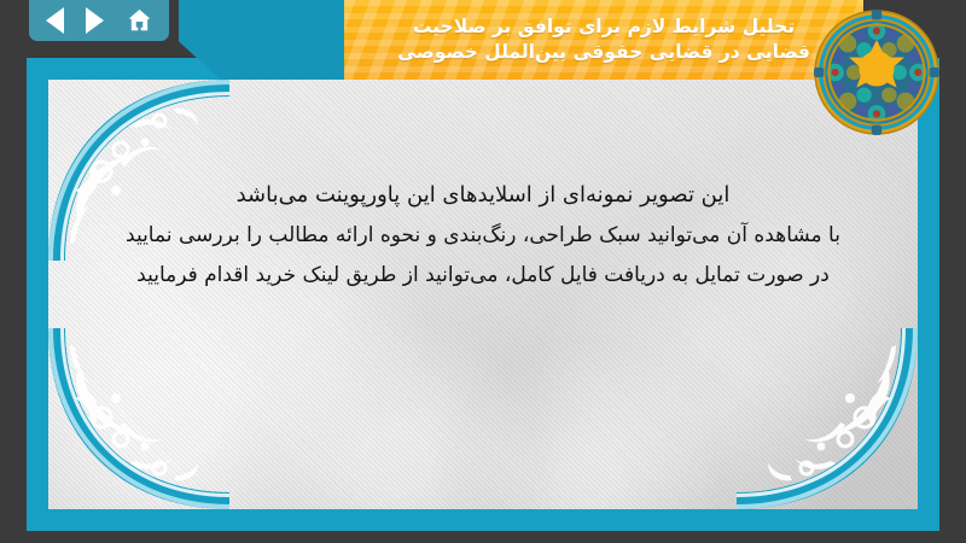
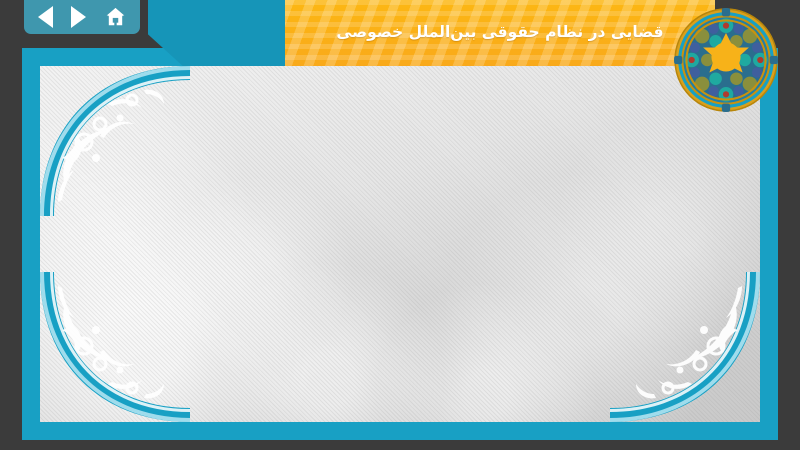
- این تصویر نمونه‌ای از اسلایدهای این پاورپوینت می‌باشد
- با مشاهده آن میتوانید سبک طراحی، رنگ‌بندی و نحوه ارائه مطالب را بررسی نمایید
- در صورت تمایل به دریافت فایل کامل، می‌توانید از طریق لینک خرید اقدام فرمایید
- تحلیل شرایط لازم برای توافق بر صلاحیت
- قضایی در قضایی حقوقی بین‌الملل خصوصی
+ قضایی در نظام حقوقی بین‌الملل خصوصی
